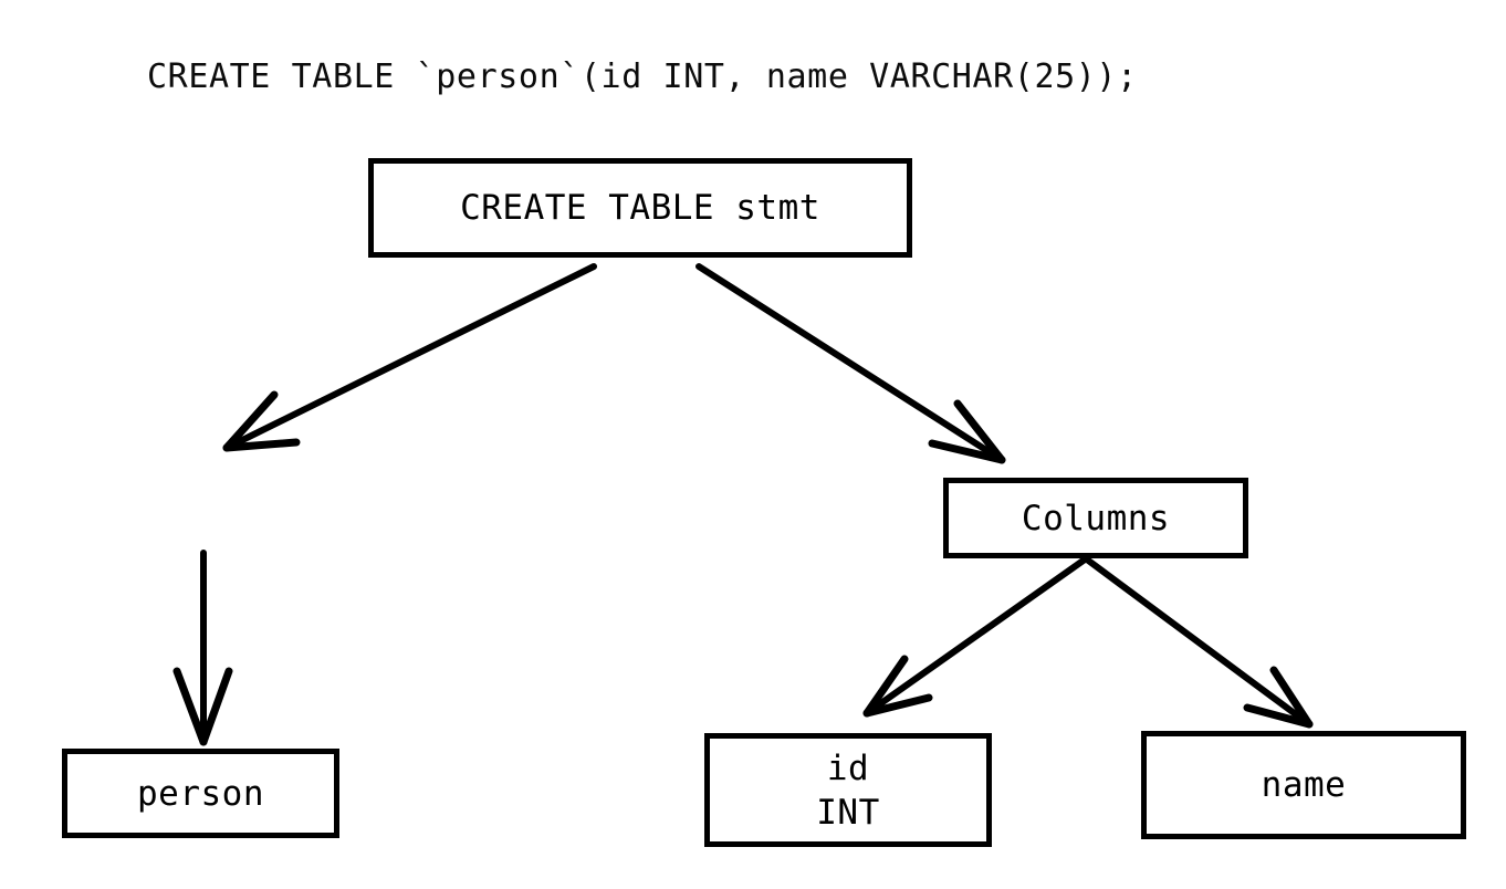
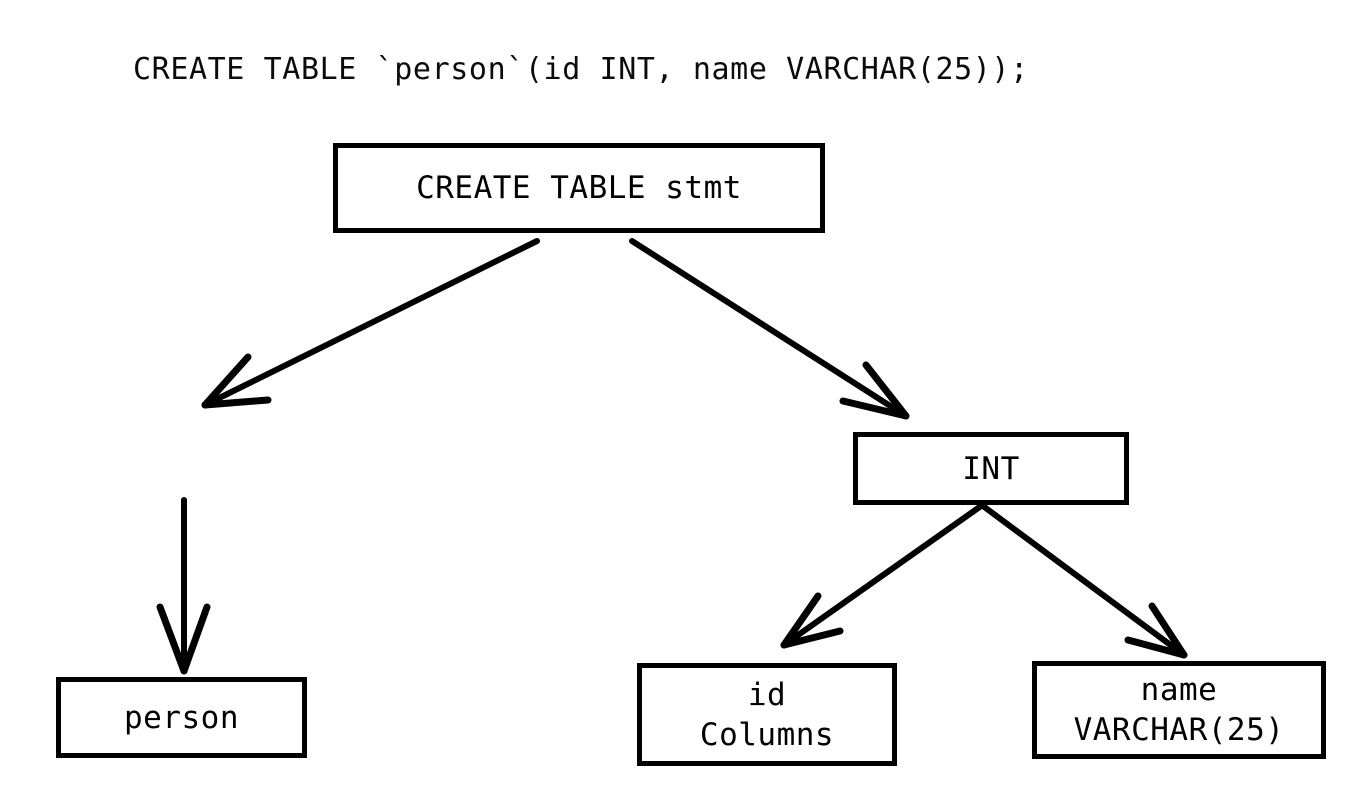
  CREATE TABLE `person`(id INT, name VARCHAR(25));
  CREATE TABLE stmt
  person
- Columns
+ INT
  id
- INT
+ Columns
  name
+ VARCHAR(25)
